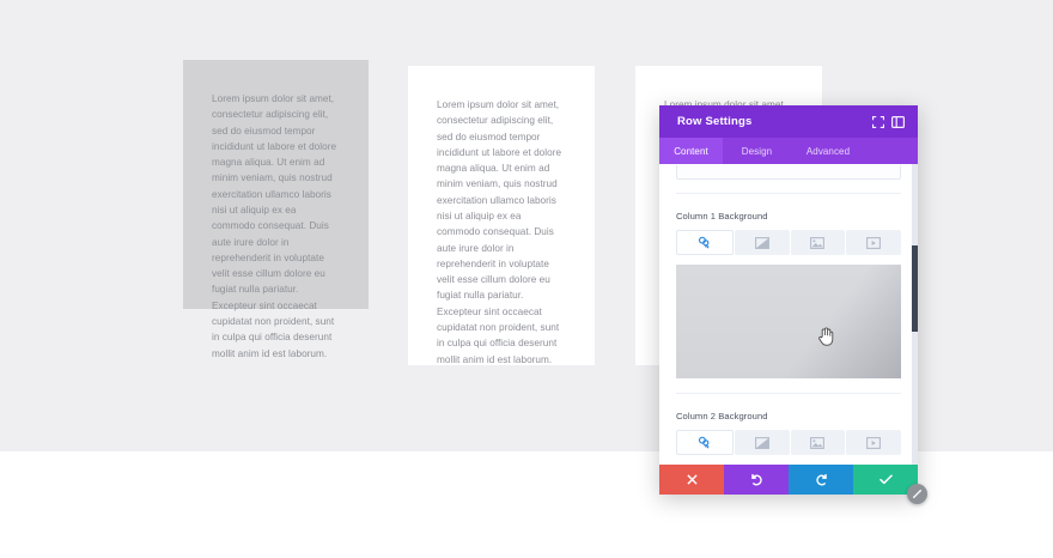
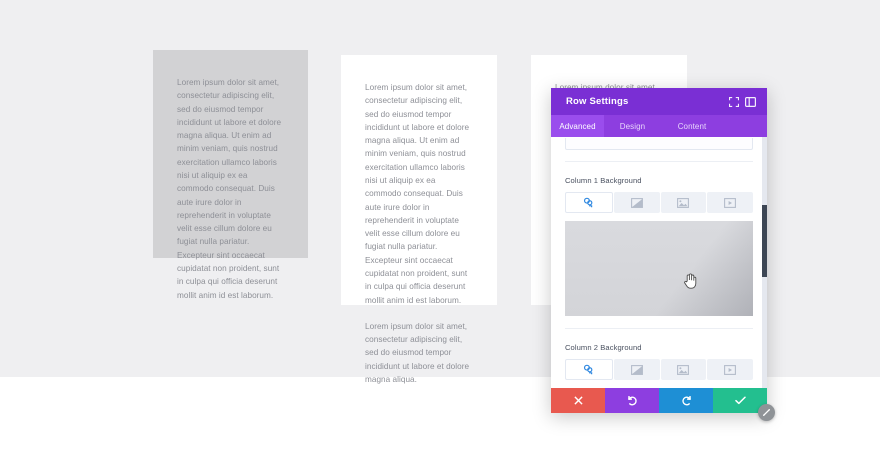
  Lorem ipsum dolor sit amet, consectetur adipiscing elit, sed do eiusmod tempor incididunt ut labore et dolore magna aliqua. Ut enim ad minim veniam, quis nostrud exercitation ullamco laboris nisi ut aliquip ex ea commodo consequat. Duis aute irure dolor in reprehenderit in voluptate velit esse cillum dolore eu fugiat nulla pariatur. Excepteur sint occaecat cupidatat non proident, sunt in culpa qui officia deserunt mollit anim id est laborum.
  Lorem ipsum dolor sit amet, consectetur adipiscing elit, sed do eiusmod tempor incididunt ut labore et dolore magna aliqua. Ut enim ad minim veniam, quis nostrud exercitation ullamco laboris nisi ut aliquip ex ea commodo consequat. Duis aute irure dolor in reprehenderit in voluptate velit esse cillum dolore eu fugiat nulla pariatur. Excepteur sint occaecat cupidatat non proident, sunt in culpa qui officia deserunt mollit anim id est laborum.
+ Lorem ipsum dolor sit amet, consectetur adipiscing elit, sed do eiusmod tempor incididunt ut labore et dolore magna aliqua.
  Row Settings
- Content
+ Advanced
  Design
- Advanced
+ Content
  Column 1 Background
  Column 2 Background
